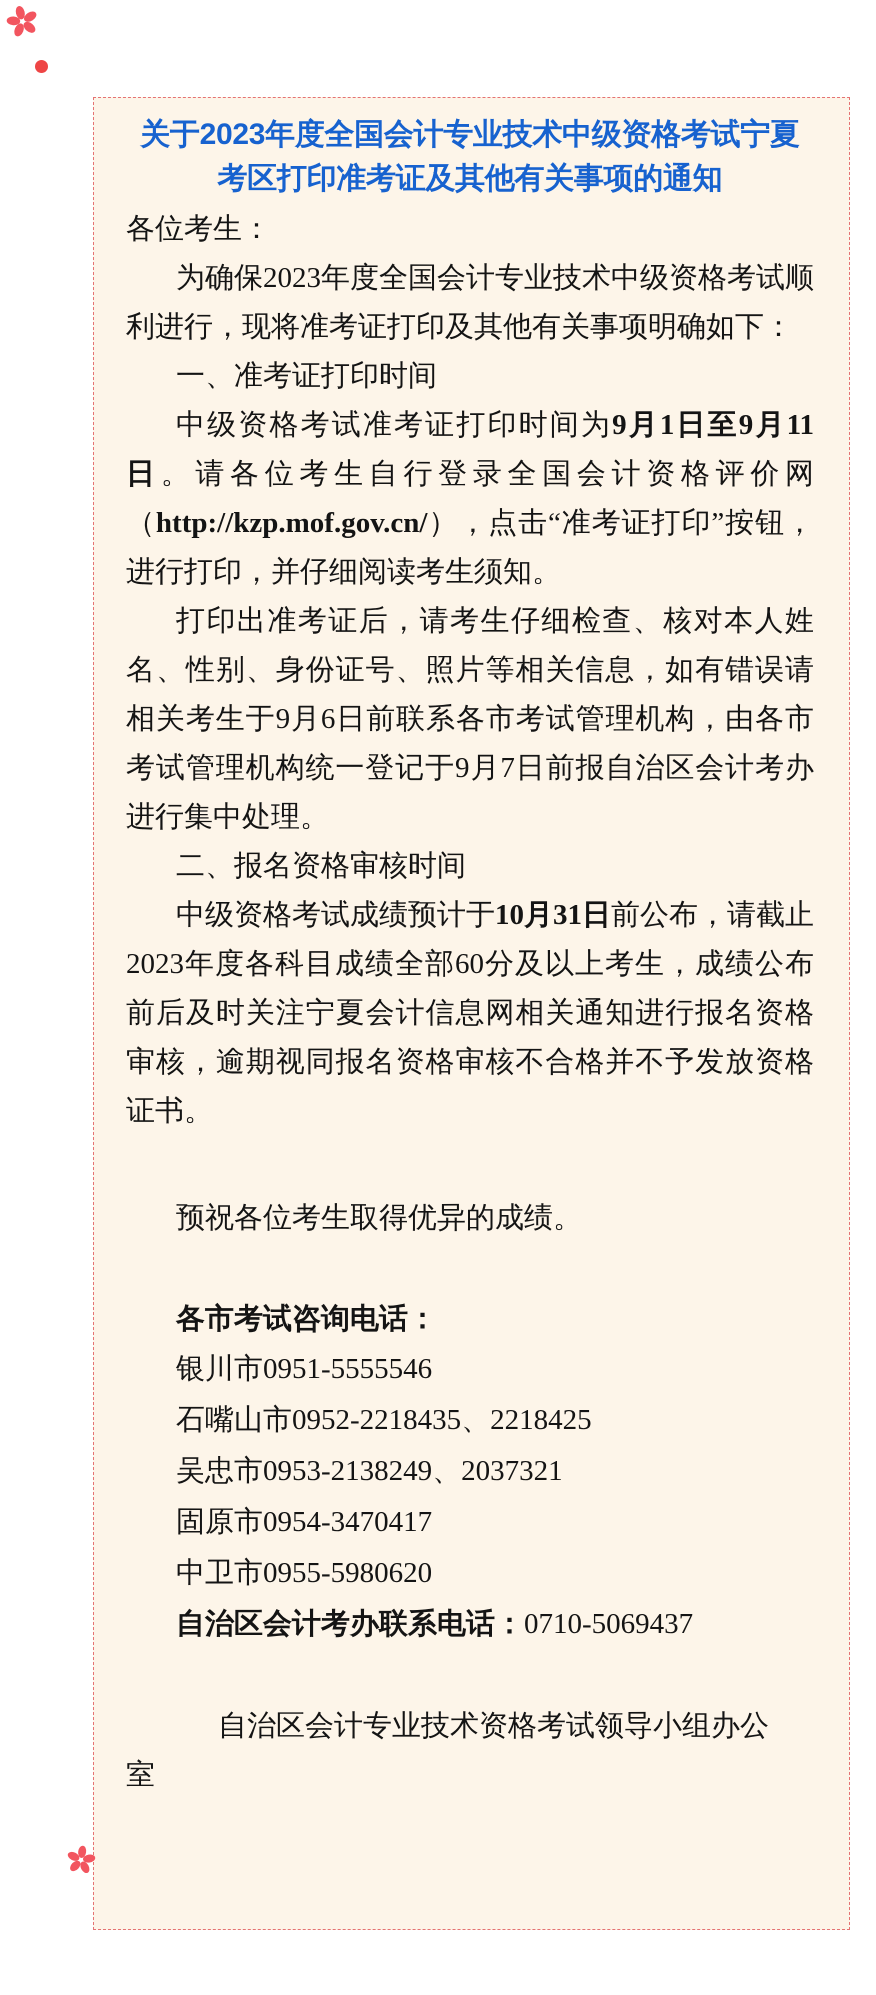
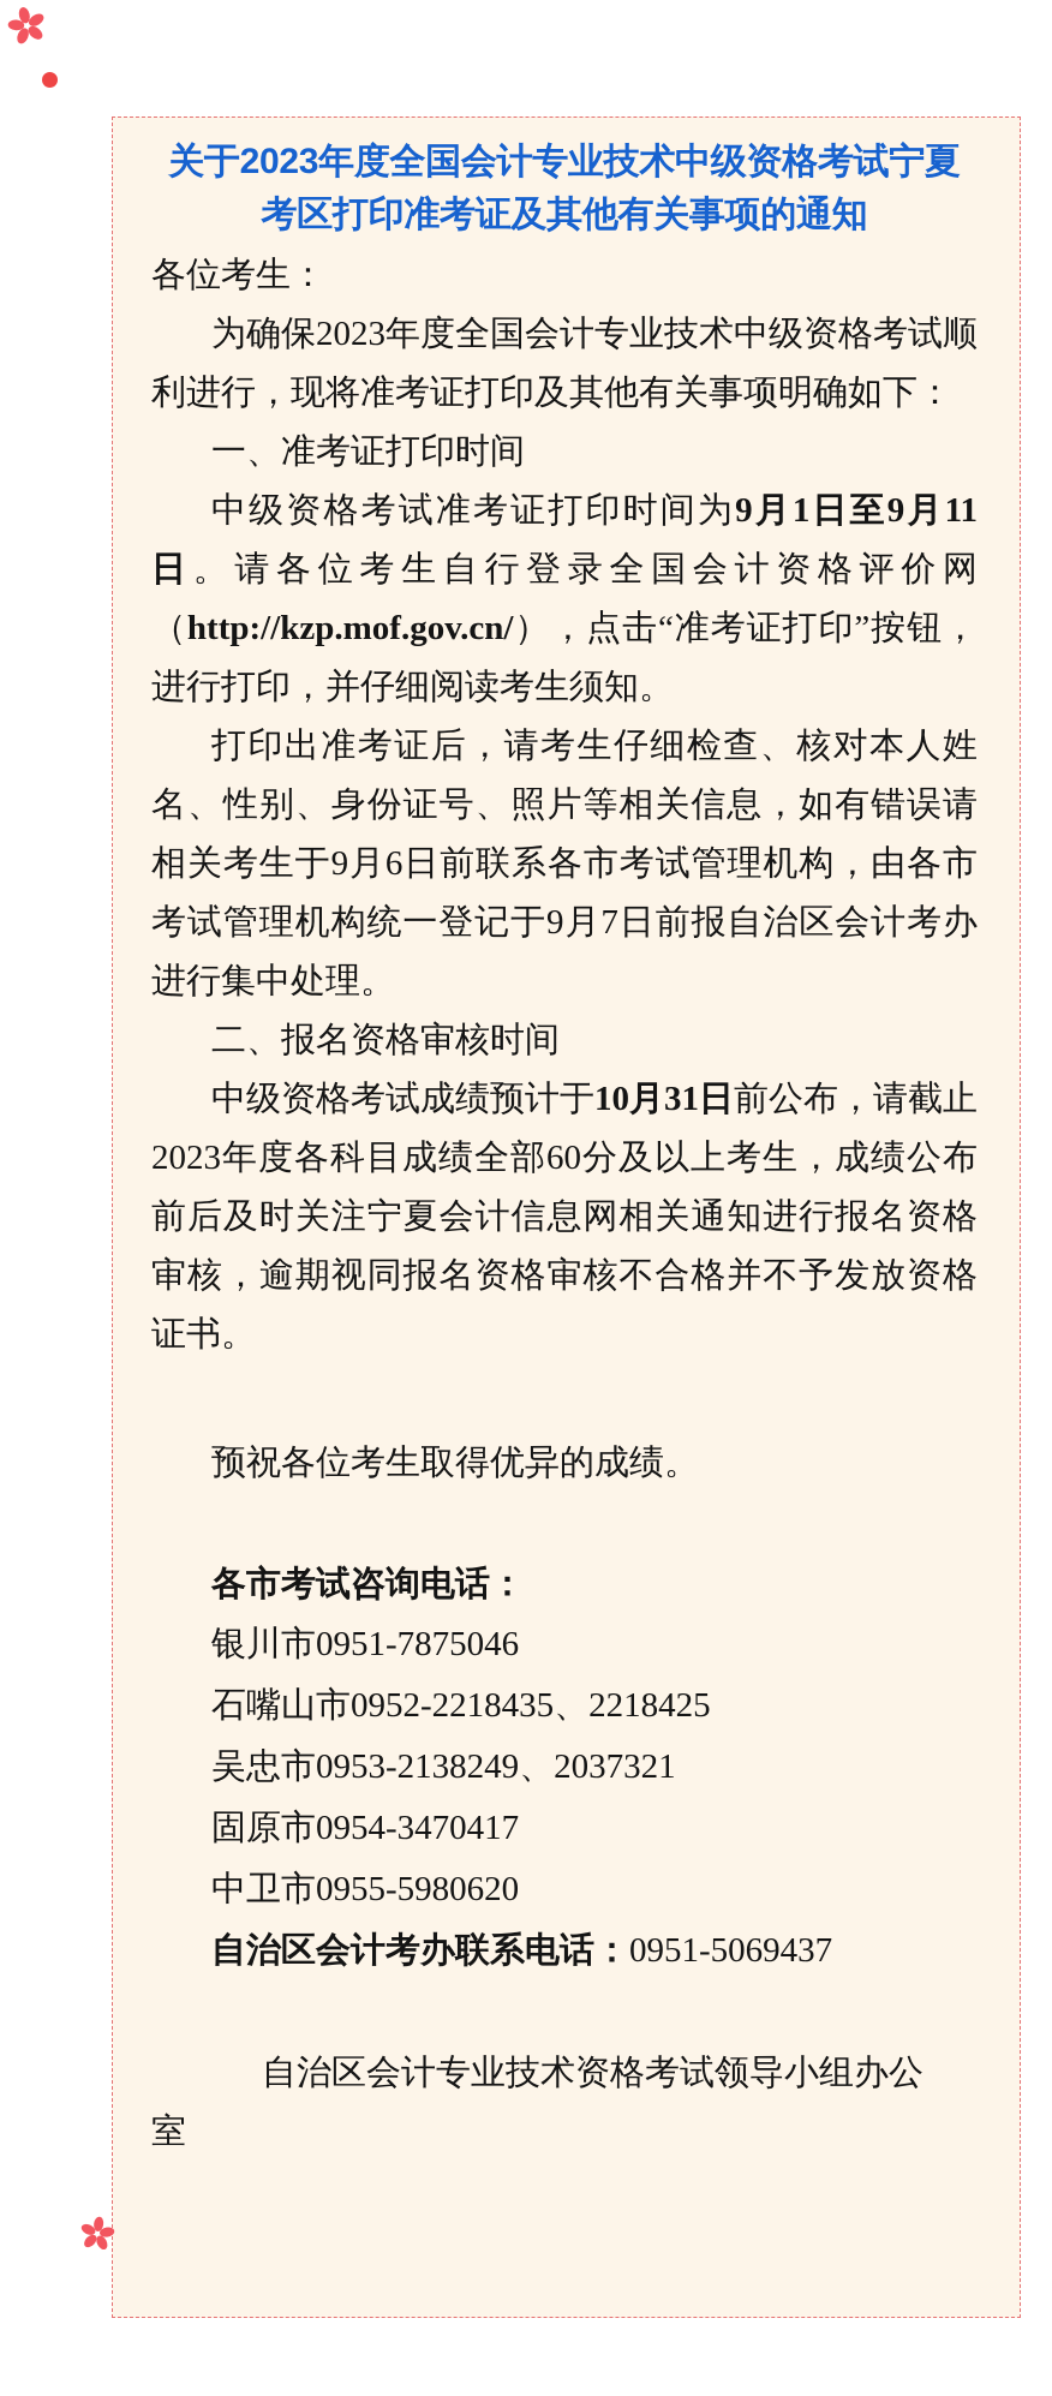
  关于2023年度全国会计专业技术中级资格考试宁夏考区打印准考证及其他有关事项的通知
  各位考生：
  为确保2023年度全国会计专业技术中级资格考试顺利进行，现将准考证打印及其他有关事项明确如下：
  一、准考证打印时间
  中级资格考试准考证打印时间为9月1日至9月11日。请各位考生自行登录全国会计资格评价网（http://kzp.mof.gov.cn/），点击“准考证打印”按钮，进行打印，并仔细阅读考生须知。
  打印出准考证后，请考生仔细检查、核对本人姓名、性别、身份证号、照片等相关信息，如有错误请相关考生于9月6日前联系各市考试管理机构，由各市考试管理机构统一登记于9月7日前报自治区会计考办进行集中处理。
  二、报名资格审核时间
  中级资格考试成绩预计于10月31日前公布，请截止2023年度各科目成绩全部60分及以上考生，成绩公布前后及时关注宁夏会计信息网相关通知进行报名资格审核，逾期视同报名资格审核不合格并不予发放资格证书。
  预祝各位考生取得优异的成绩。
  各市考试咨询电话：
- 银川市0951-5555546
+ 银川市0951-7875046
  石嘴山市0952-2218435、2218425
  吴忠市0953-2138249、2037321
  固原市0954-3470417
  中卫市0955-5980620
- 自治区会计考办联系电话：0710-5069437
+ 自治区会计考办联系电话：0951-5069437
  自治区会计专业技术资格考试领导小组办公
  室
